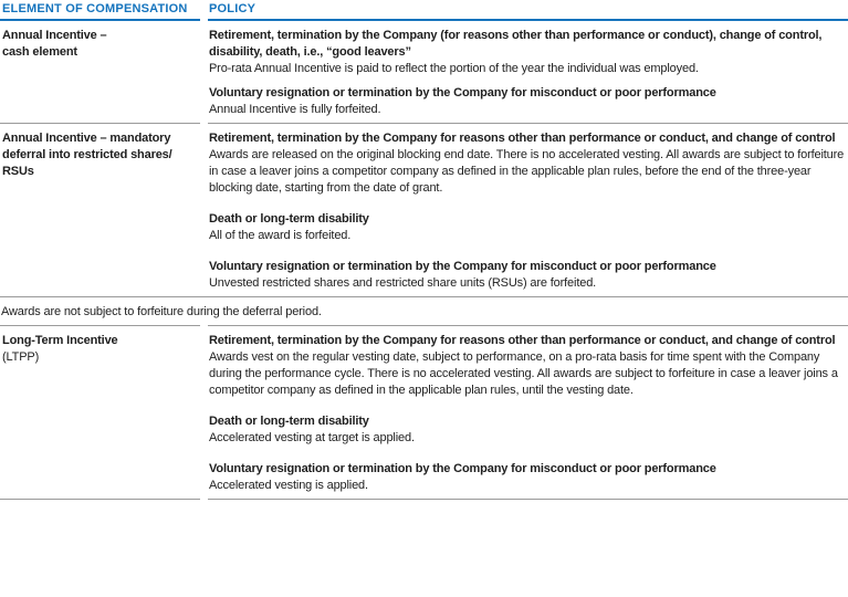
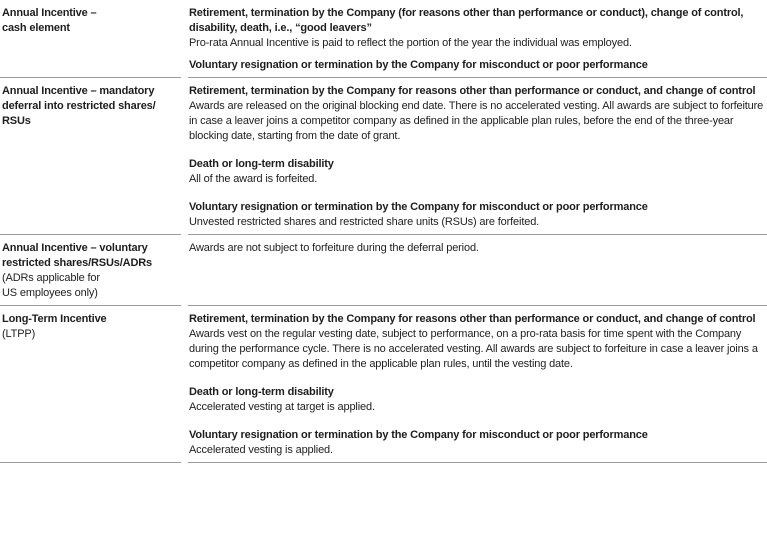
- ELEMENT OF COMPENSATION
- POLICY
  Annual Incentive –
  cash element
  Retirement, termination by the Company (for reasons other than performance or conduct), change of control, disability, death, i.e., “good leavers”
  Pro-rata Annual Incentive is paid to reflect the portion of the year the individual was employed.
  Voluntary resignation or termination by the Company for misconduct or poor performance
- Annual Incentive is fully forfeited.
  Annual Incentive – mandatory
  deferral into restricted shares/
  RSUs
  Retirement, termination by the Company for reasons other than performance or conduct, and change of control
  Awards are released on the original blocking end date. There is no accelerated vesting. All awards are subject to forfeiture in case a leaver joins a competitor company as defined in the applicable plan rules, before the end of the three-year blocking date, starting from the date of grant.
  Death or long-term disability
  All of the award is forfeited.
  Voluntary resignation or termination by the Company for misconduct or poor performance
  Unvested restricted shares and restricted share units (RSUs) are forfeited.
+ Annual Incentive – voluntary
+ restricted shares/RSUs/ADRs
+ (ADRs applicable for
+ US employees only)
  Awards are not subject to forfeiture during the deferral period.
  Long-Term Incentive
  (LTPP)
  Retirement, termination by the Company for reasons other than performance or conduct, and change of control
  Awards vest on the regular vesting date, subject to performance, on a pro-rata basis for time spent with the Company during the performance cycle. There is no accelerated vesting. All awards are subject to forfeiture in case a leaver joins a competitor company as defined in the applicable plan rules, until the vesting date.
  Death or long-term disability
  Accelerated vesting at target is applied.
  Voluntary resignation or termination by the Company for misconduct or poor performance
  Accelerated vesting is applied.
